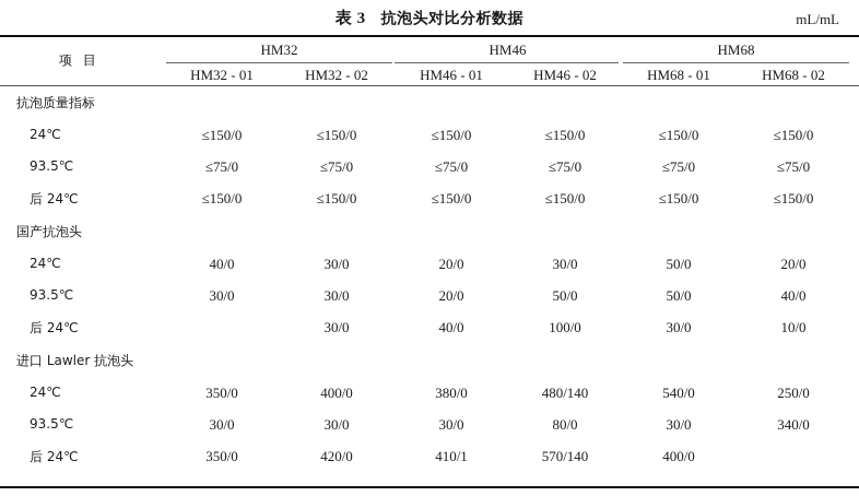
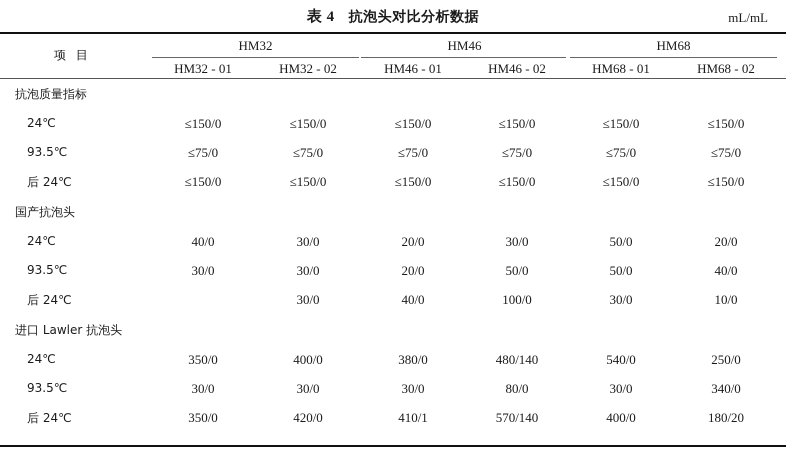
- 表 3 抗泡头对比分析数据
+ 表 4 抗泡头对比分析数据
  mL/mL
  项目
  HM32
  HM46
  HM68
  HM32 - 01
  HM32 - 02
  HM46 - 01
  HM46 - 02
  HM68 - 01
  HM68 - 02
  抗泡质量指标
  24℃
  ≤150/0
  ≤150/0
  ≤150/0
  ≤150/0
  ≤150/0
  ≤150/0
  93.5℃
  ≤75/0
  ≤75/0
  ≤75/0
  ≤75/0
  ≤75/0
  ≤75/0
  后 24℃
  ≤150/0
  ≤150/0
  ≤150/0
  ≤150/0
  ≤150/0
  ≤150/0
  国产抗泡头
  24℃
  40/0
  30/0
  20/0
  30/0
  50/0
  20/0
  93.5℃
  30/0
  30/0
  20/0
  50/0
  50/0
  40/0
  后 24℃
  30/0
  40/0
  100/0
  30/0
  10/0
  进口 Lawler 抗泡头
  24℃
  350/0
  400/0
  380/0
  480/140
  540/0
  250/0
  93.5℃
  30/0
  30/0
  30/0
  80/0
  30/0
  340/0
  后 24℃
  350/0
  420/0
  410/1
  570/140
  400/0
+ 180/20
